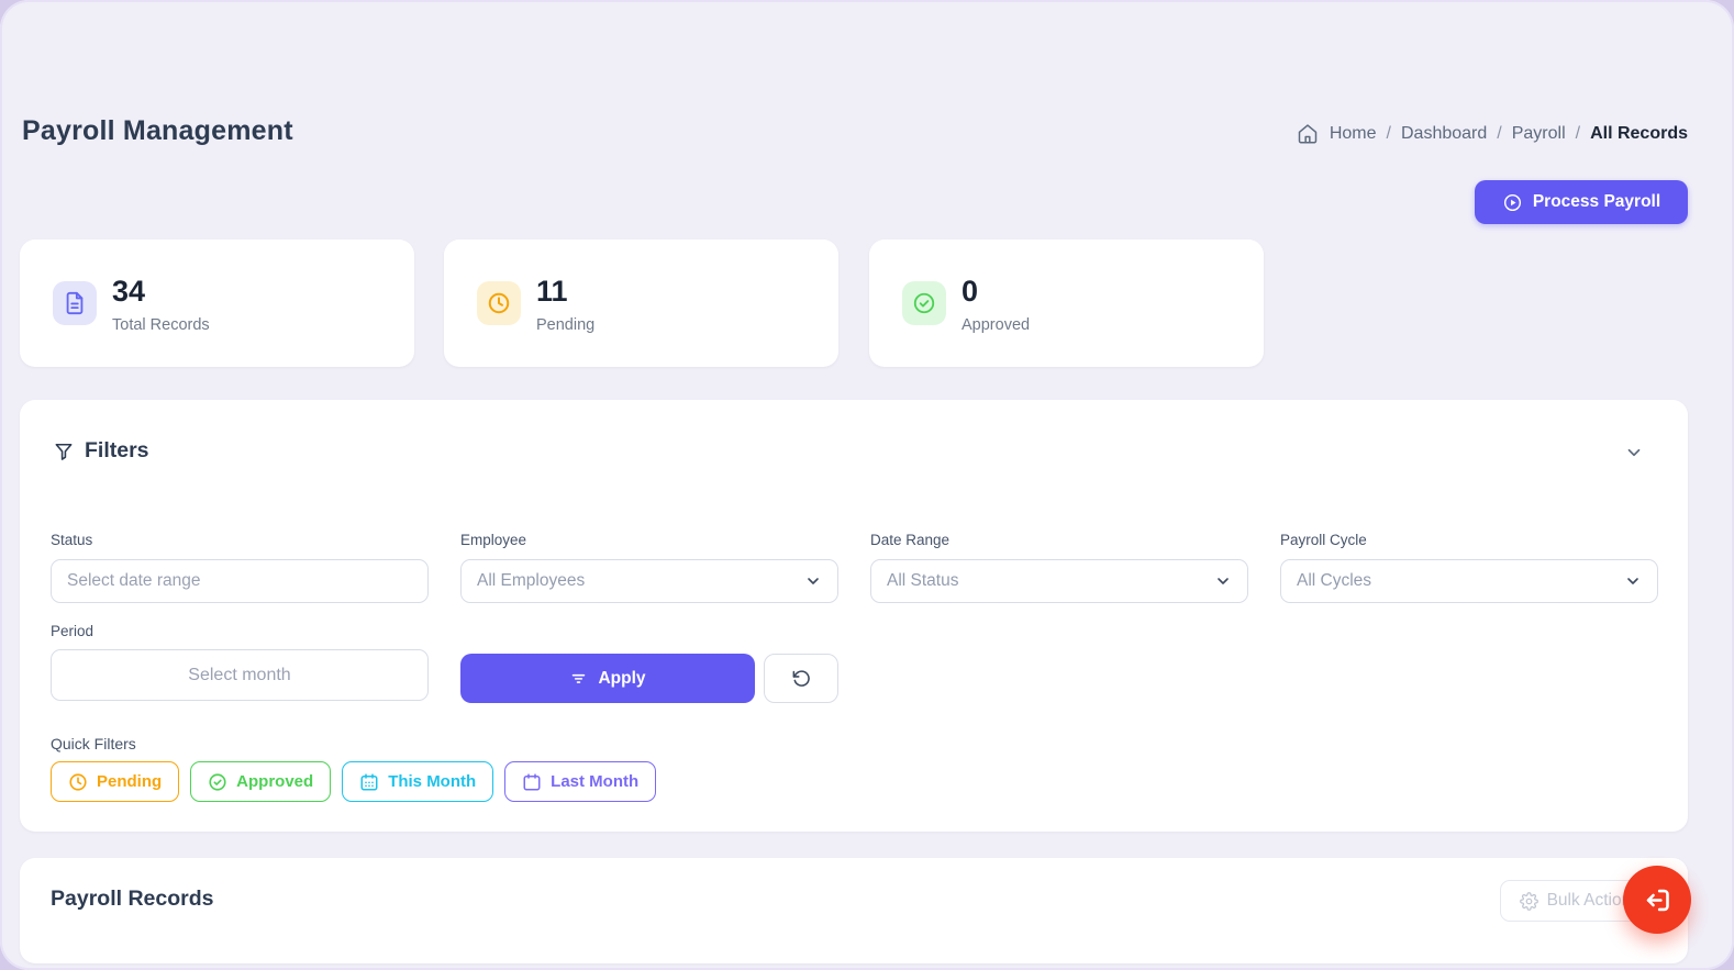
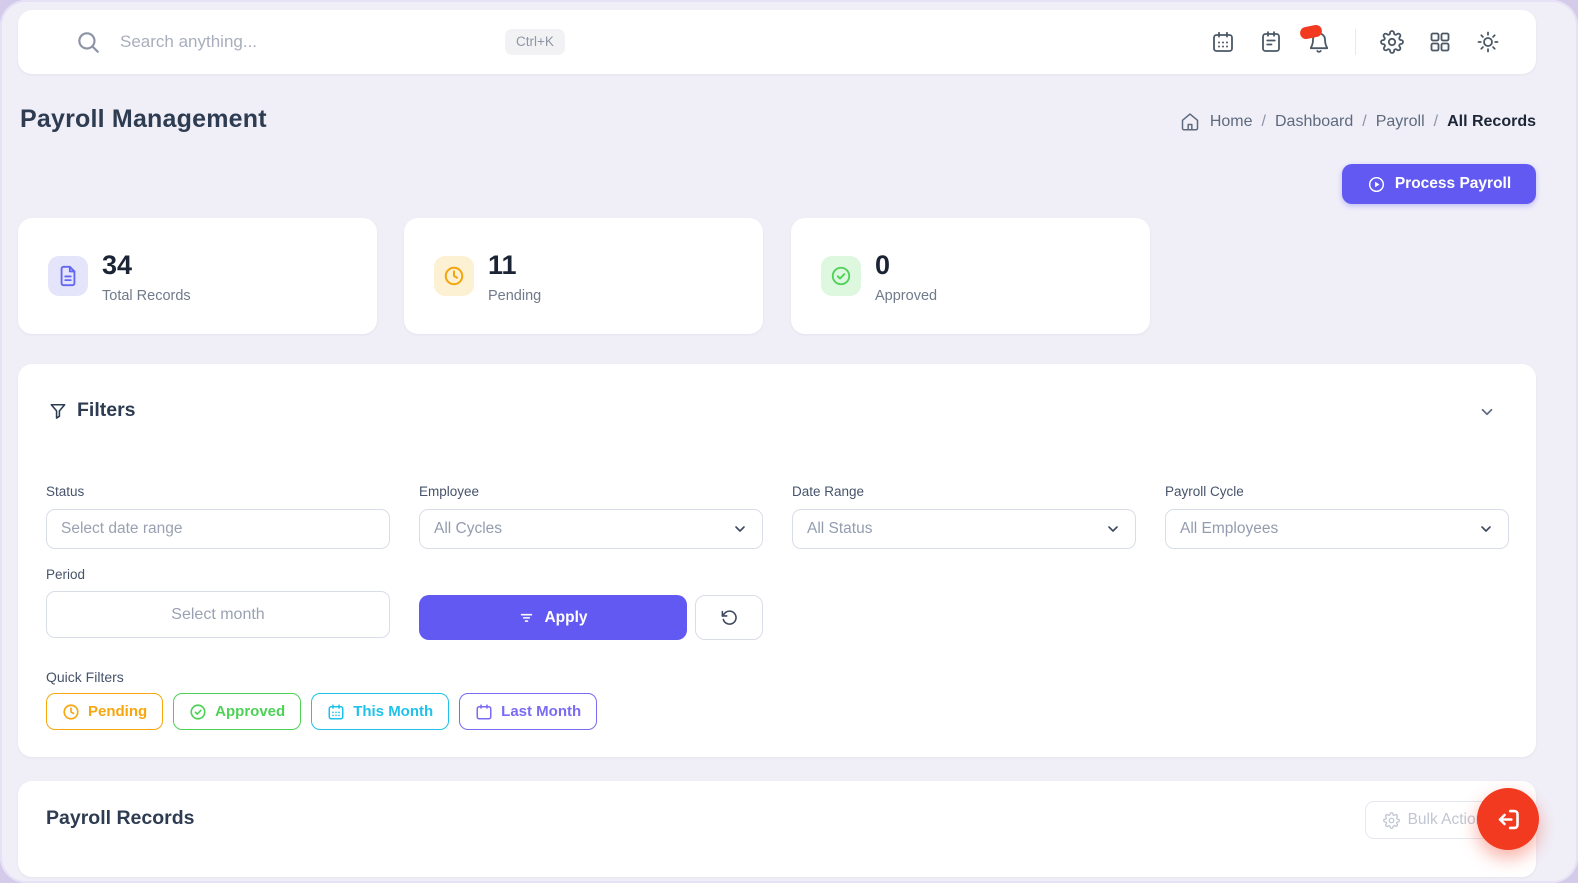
+ Search anything...
+ Ctrl+K
  Payroll Management
  Home
  /
  Dashboard
  /
  Payroll
  /
  All Records
  Process Payroll
  34
  Total Records
  11
  Pending
  0
  Approved
  Filters
  Status
  Employee
  Date Range
  Payroll Cycle
  Select date range
- All Employees
+ All Cycles
  All Status
- All Cycles
+ All Employees
  Period
  Select month
  Apply
  Quick Filters
  Pending
  Approved
  This Month
  Last Month
  Payroll Records
  Bulk Actio
